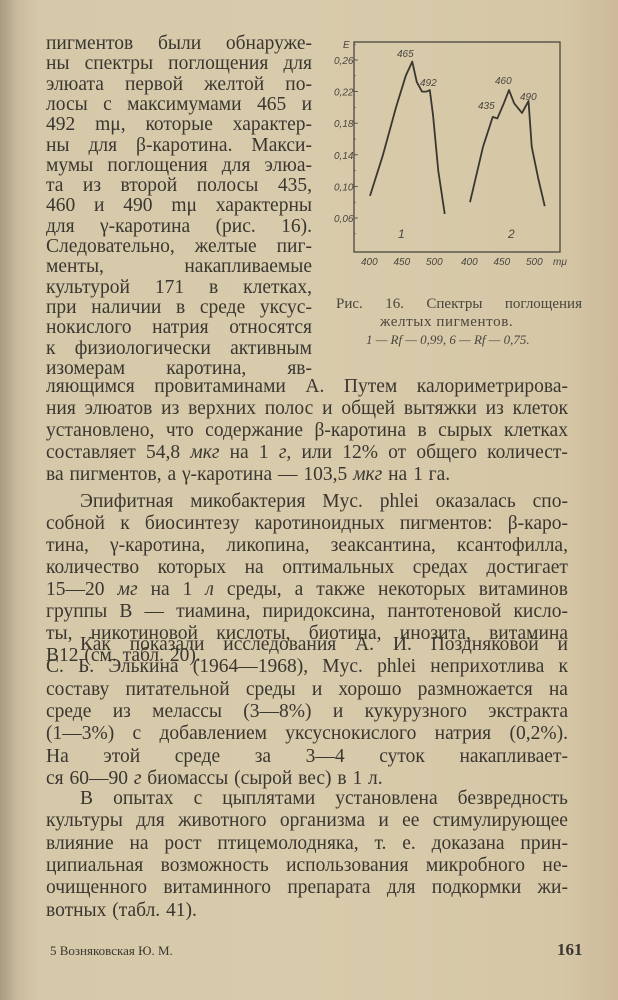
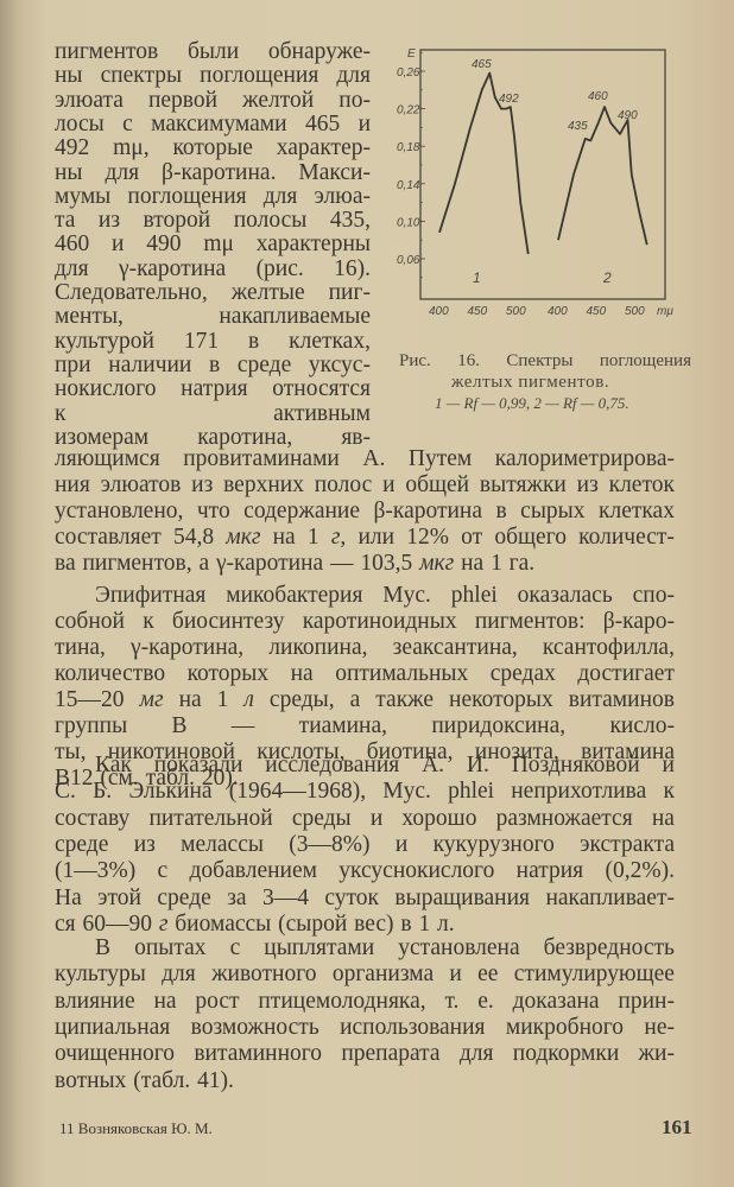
  0,06
  0,10
  0,14
  0,18
  0,22
  0,26
  E
  400
  450
  500
  1
  400
  450
  500
  2
  465
  492
  435
  460
  490
  mμ
  Рис.
  16.
  Спектры
  поглощения
  желтых пигментов.
- 1 — Rf — 0,99, 6 — Rf — 0,75.
+ 1 — Rf — 0,99, 2 — Rf — 0,75.
- 5 Возняковская Ю. М.
+ 11 Возняковская Ю. М.
  161
  пигментов
  были
  обнаруже-
  ны
  спектры
  поглощения
  для
  элюата
  первой
  желтой
  по-
  лосы
  с
  максимумами
  465
  и
  492
  mμ,
  которые
  характер-
  ны
  для
  β-каротина.
  Макси-
  мумы
  поглощения
  для
  элюа-
  та
  из
  второй
  полосы
  435,
  460
  и
  490
  mμ
  характерны
  для
  γ-каротина
  (рис.
  16).
  Следовательно,
  желтые
  пиг-
  менты,
  накапливаемые
  культурой
  171
  в
  клетках,
  при
  наличии
  в
  среде
  уксус-
  нокислого
  натрия
  относятся
  к
- физиологически
  активным
  изомерам
  каротина,
  яв-
  ляющимся
  провитаминами
  А.
  Путем
  калориметрирова-
  ния
  элюатов
  из
  верхних
  полос
  и
  общей
  вытяжки
  из
  клеток
  установлено,
  что
  содержание
  β-каротина
  в
  сырых
  клетках
  составляет
  54,8
  мкг
  на
  1
  г,
  или
  12%
  от
  общего
  количест-
  ва
  пигментов,
  а
  γ-каротина
  —
  103,5
  мкг
  на
  1
  га.
  Эпифитная
  микобактерия
  Myc.
  phlei
  оказалась
  спо-
  собной
  к
  биосинтезу
  каротиноидных
  пигментов:
  β-каро-
  тина,
  γ-каротина,
  ликопина,
  зеаксантина,
  ксантофилла,
  количество
  которых
  на
  оптимальных
  средах
  достигает
  15—20
  мг
  на
  1
  л
  среды,
  а
  также
  некоторых
  витаминов
  группы
  В
  —
  тиамина,
  пиридоксина,
- пантотеновой
  кисло-
  ты,
  никотиновой
  кислоты,
  биотина,
  инозита,
  витамина
  B12
  (см.
  табл.
  20).
  Как
  показали
  исследования
  А.
  И.
  Поздняковой
  и
  С.
  Б.
  Элькина
  (1964—1968),
  Myc.
  phlei
  неприхотлива
  к
  составу
  питательной
  среды
  и
  хорошо
  размножается
  на
  среде
  из
  мелассы
  (3—8%)
  и
  кукурузного
  экстракта
  (1—3%)
  с
  добавлением
  уксуснокислого
  натрия
  (0,2%).
  На
  этой
  среде
  за
  3—4
  суток
+ выращивания
  накапливает-
  ся
  60—90
  г
  биомассы
  (сырой
  вес)
  в
  1
  л.
  В
  опытах
  с
  цыплятами
  установлена
  безвредность
  культуры
  для
  животного
  организма
  и
  ее
  стимулирующее
  влияние
  на
  рост
  птицемолодняка,
  т.
  е.
  доказана
  прин-
  ципиальная
  возможность
  использования
  микробного
  не-
  очищенного
  витаминного
  препарата
  для
  подкормки
  жи-
  вотных
  (табл.
  41).
